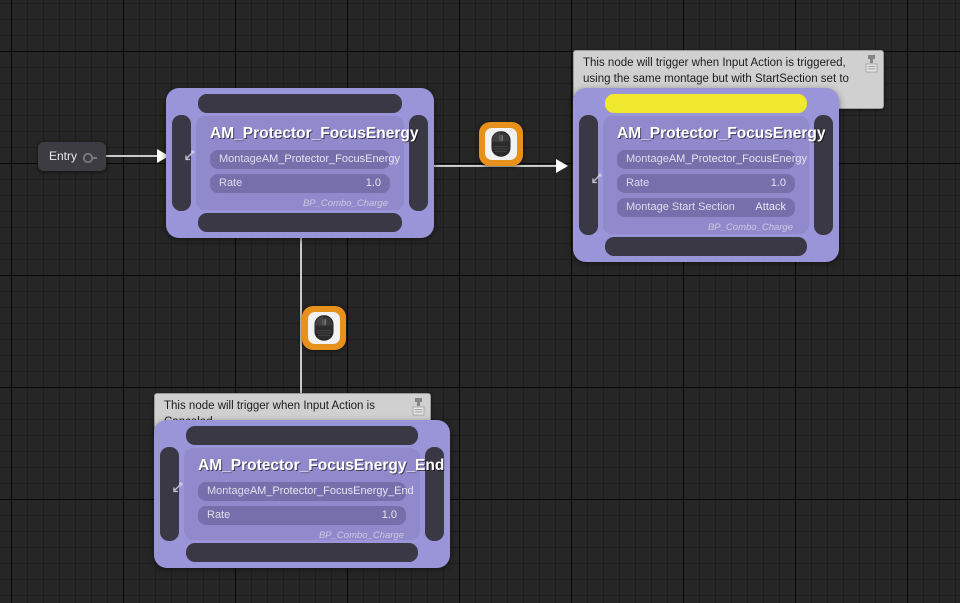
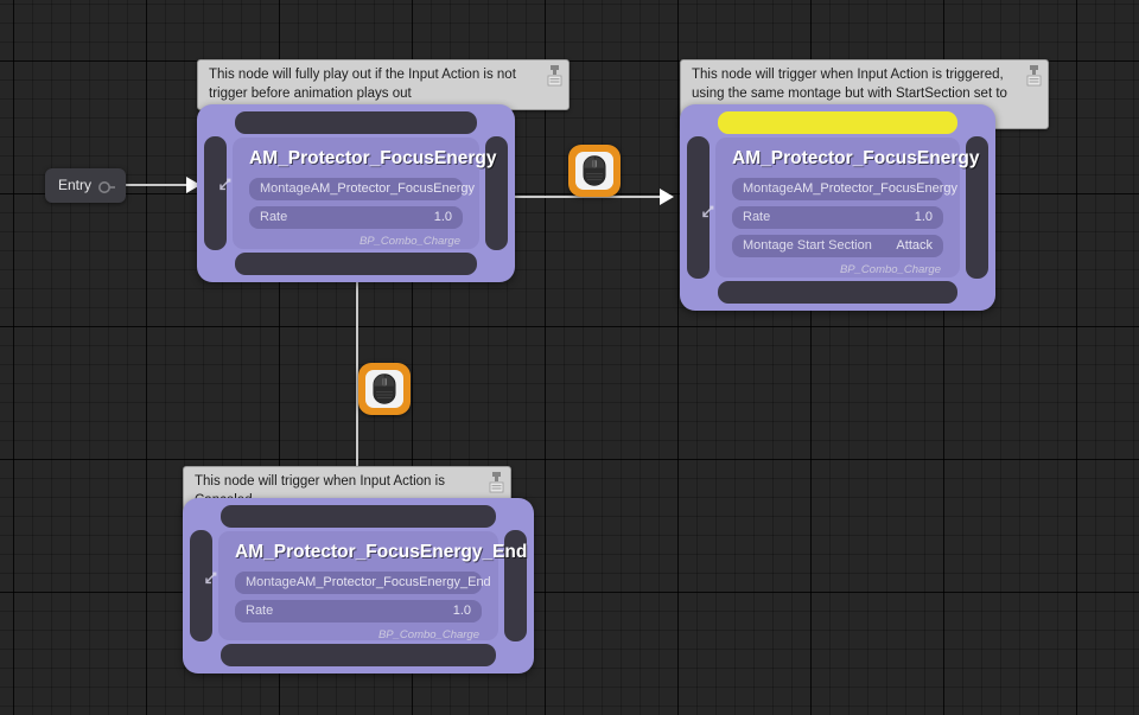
  Entry
+ This node will fully play out if the Input Action is not trigger before animation plays out
  AM_Protector_FocusEnergy
  Montage
  AM_Protector_FocusEnergy
  Rate
  1.0
  BP_Combo_Charge
  This node will trigger when Input Action is triggered, using the same montage but with StartSection set to
  AM_Protector_FocusEnergy
  Montage
  AM_Protector_FocusEnergy
  Rate
  1.0
  Montage Start Section
  Attack
  BP_Combo_Charge
  This node will trigger when Input Action is
  AM_Protector_FocusEnergy_End
  Montage
  AM_Protector_FocusEnergy_End
  Rate
  1.0
  BP_Combo_Charge
